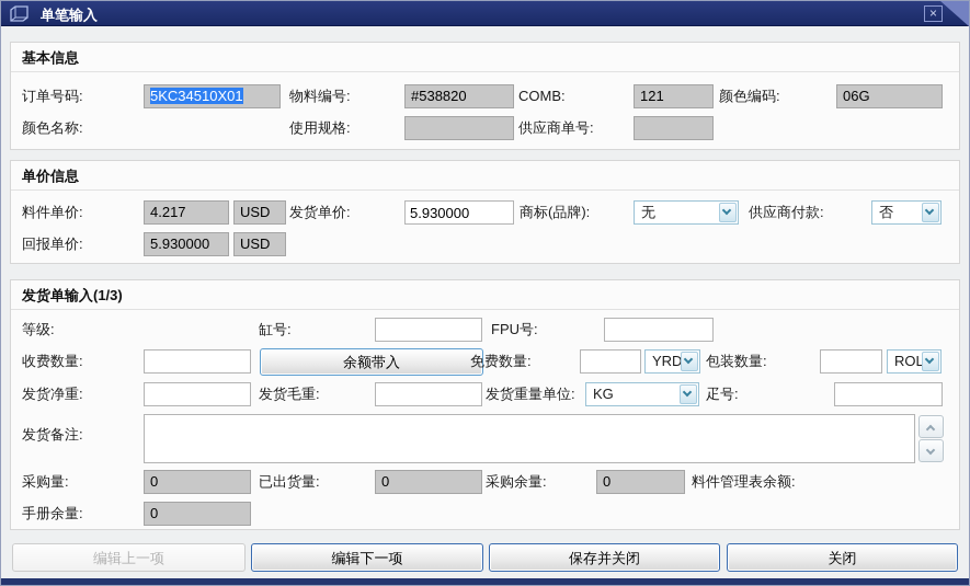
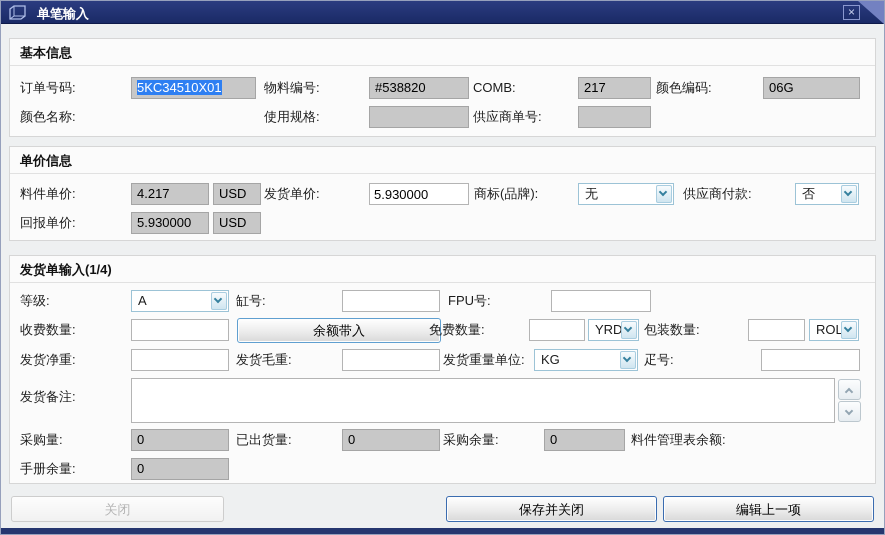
  单笔输入
  ×
  基本信息
  订单号码:
  5KC34510X01
  物料编号:
  #538820
  COMB:
- 121
+ 217
  颜色编码:
  06G
  颜色名称:
  使用规格:
  供应商单号:
  单价信息
  料件单价:
  4.217
  USD
  发货单价:
  5.930000
  商标(品牌):
  无
  供应商付款:
  否
  回报单价:
  5.930000
  USD
- 发货单输入(1/3)
+ 发货单输入(1/4)
  等级:
+ A
  缸号:
  FPU号:
  收费数量:
  余额带入
  免费数量:
  YRD
  包装数量:
  ROL
  发货净重:
  发货毛重:
  发货重量单位:
  KG
  疋号:
  发货备注:
  采购量:
  0
  已出货量:
  0
  采购余量:
  0
  料件管理表余额:
  手册余量:
  0
- 编辑上一项
+ 关闭
- 编辑下一项
  保存并关闭
- 关闭
+ 编辑上一项
